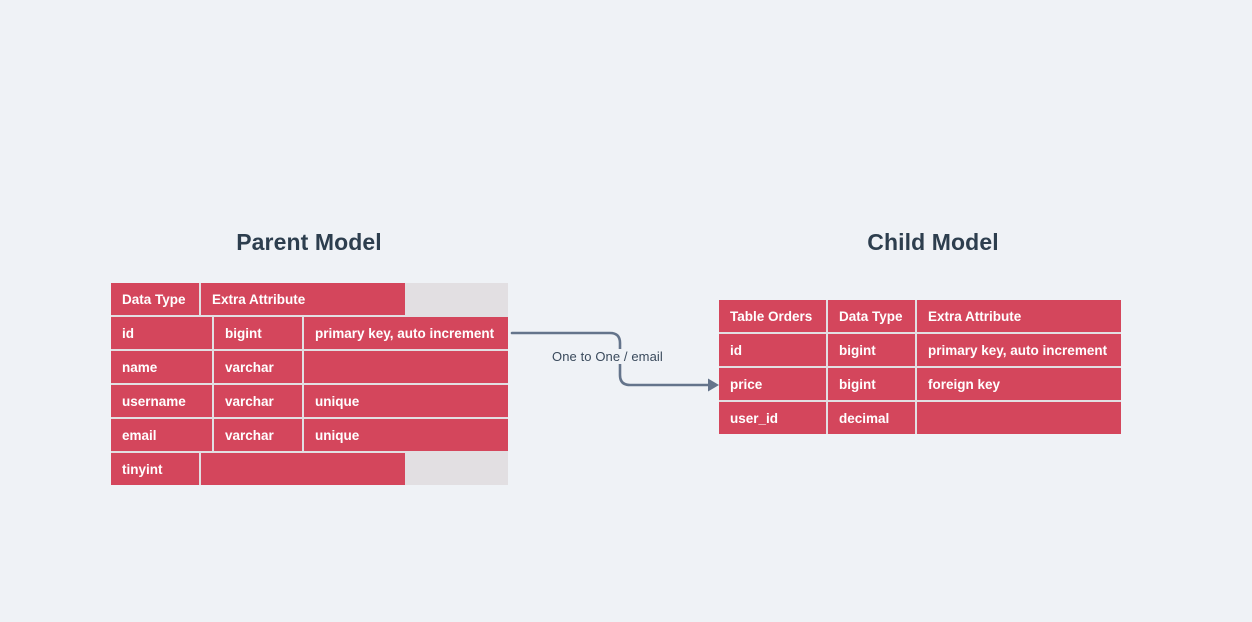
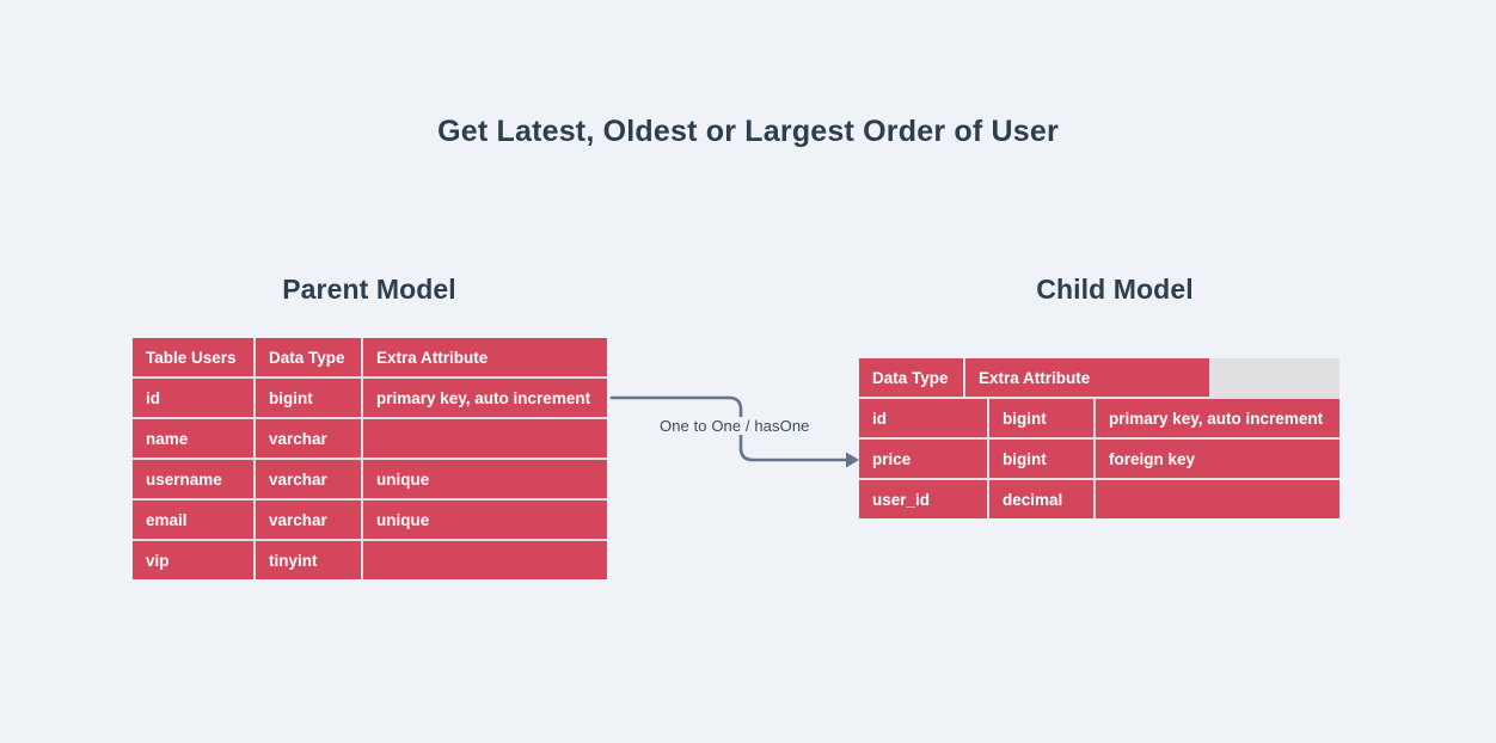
+ Get Latest, Oldest or Largest Order of User
  Parent Model
  Child Model
+ Table Users
  Data Type
  Extra Attribute
  id
  bigint
  primary key, auto increment
  name
  varchar
  username
  varchar
  unique
  email
  varchar
  unique
+ vip
  tinyint
- Table Orders
  Data Type
  Extra Attribute
  id
  bigint
  primary key, auto increment
  price
  bigint
  foreign key
  user_id
  decimal
- One to One / email
+ One to One / hasOne
